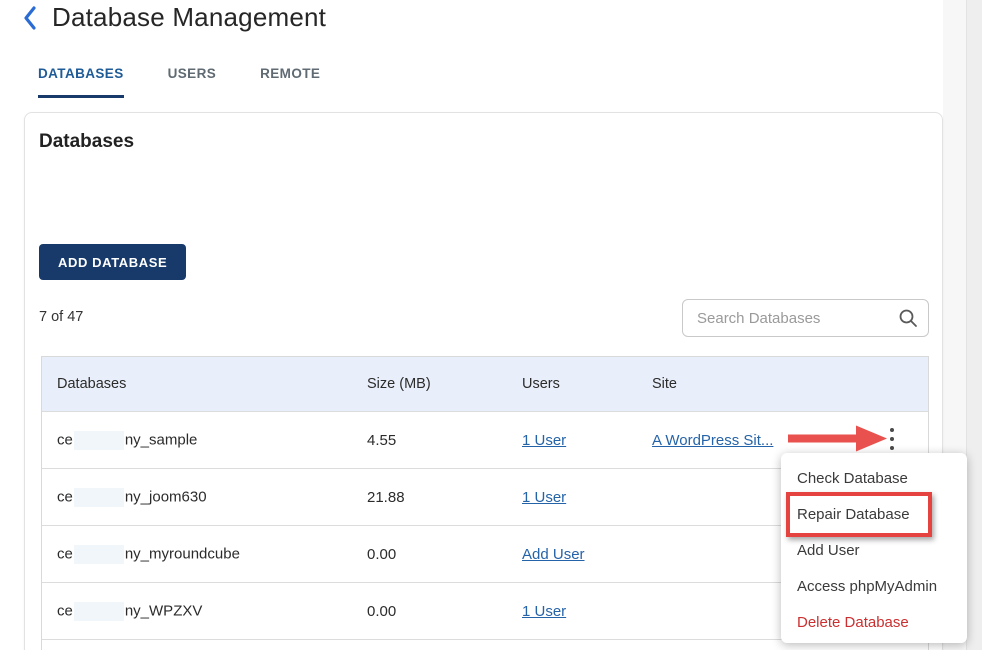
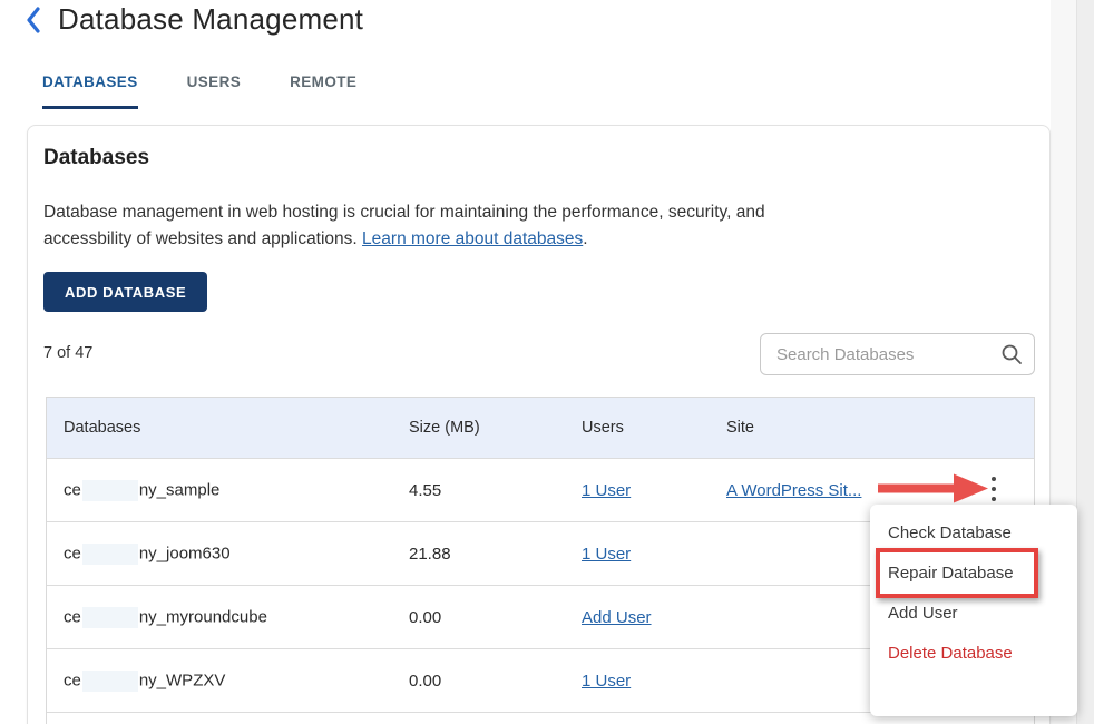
  Database Management
  DATABASES
  USERS
  REMOTE
  Databases
+ Database management in web hosting is crucial for maintaining the performance, security, and
+ accessbility of websites and applications. Learn more about databases.
  ADD DATABASE
  7 of 47
  Search Databases
  Databases
  Size (MB)
  Users
  Site
  ce ny_sample
  4.55
  1 User
  A WordPress Sit...
  ce ny_joom630
  21.88
  1 User
  ce ny_myroundcube
  0.00
  Add User
  ce ny_WPZXV
  0.00
  1 User
  Check Database
  Repair Database
  Add User
- Access phpMyAdmin
  Delete Database
